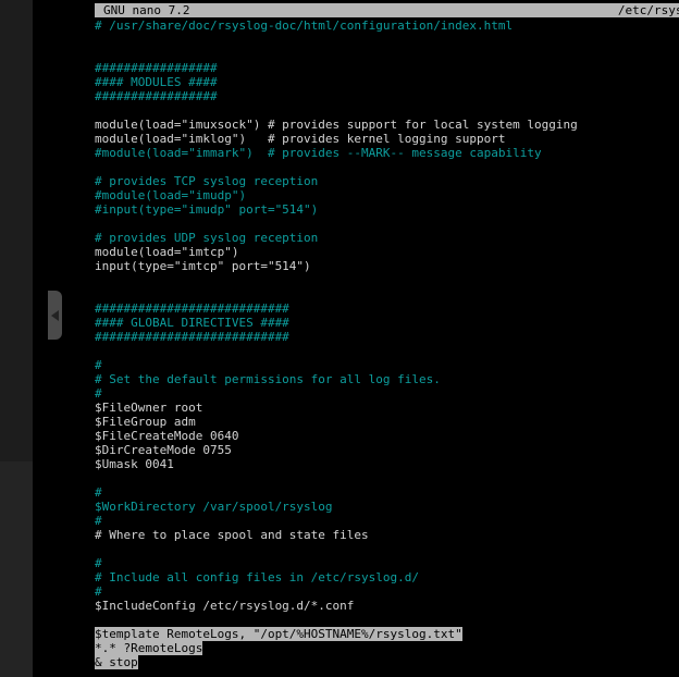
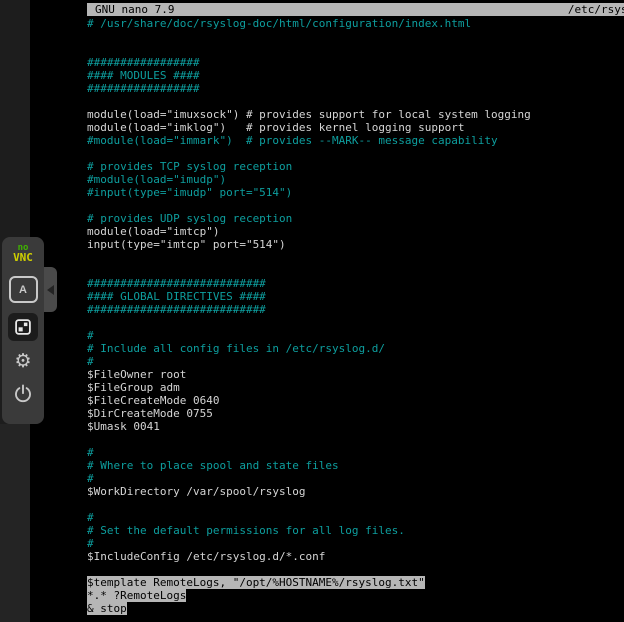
- GNU nano 7.2
+ GNU nano 7.9
  # /usr/share/doc/rsyslog-doc/html/configuration/index.html
  #################
  #### MODULES ####
  #################
  module(load="imuxsock") # provides support for local system logging
  module(load="imklog") # provides kernel logging support
  #module(load="immark") # provides --MARK-- message capability
  # provides TCP syslog reception
  #module(load="imudp")
  #input(type="imudp" port="514")
  # provides UDP syslog reception
  module(load="imtcp")
  input(type="imtcp" port="514")
  ###########################
  #### GLOBAL DIRECTIVES ####
  ###########################
  #
- # Set the default permissions for all log files.
+ # Include all config files in /etc/rsyslog.d/
  #
  $FileOwner root
  $FileGroup adm
  $FileCreateMode 0640
  $DirCreateMode 0755
  $Umask 0041
  #
- $WorkDirectory /var/spool/rsyslog
+ # Where to place spool and state files
  #
- # Where to place spool and state files
+ $WorkDirectory /var/spool/rsyslog
  #
- # Include all config files in /etc/rsyslog.d/
+ # Set the default permissions for all log files.
  #
  $IncludeConfig /etc/rsyslog.d/*.conf
  $template RemoteLogs, "/opt/%HOSTNAME%/rsyslog.txt"
  *.* ?RemoteLogs
  & stop
+ no
+ VNC
+ A
+ ⚙
